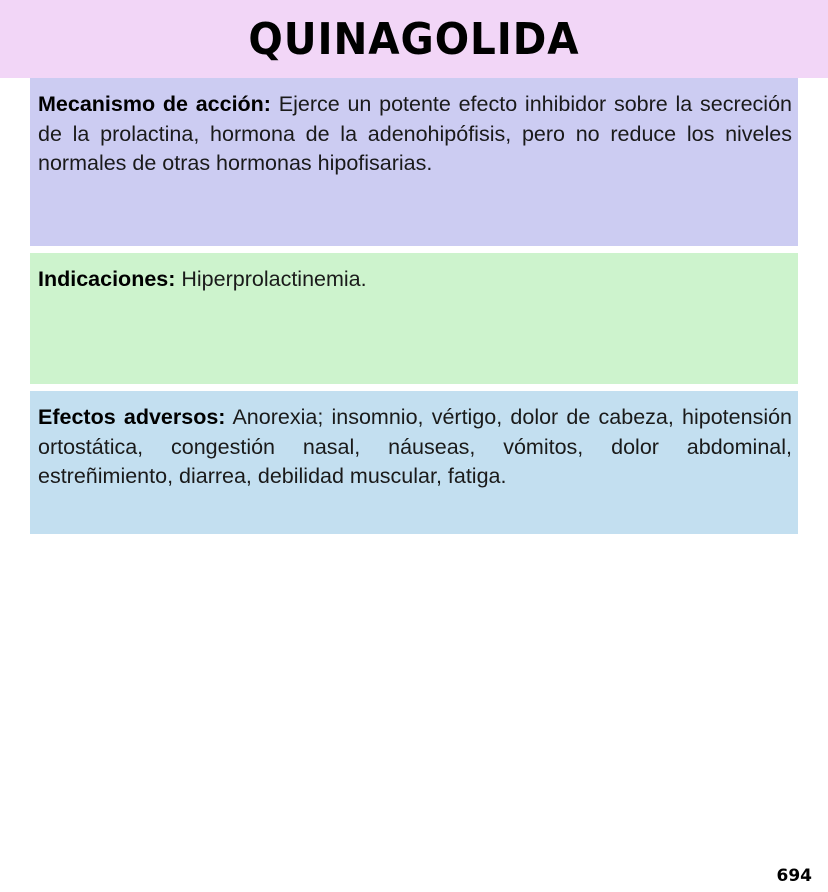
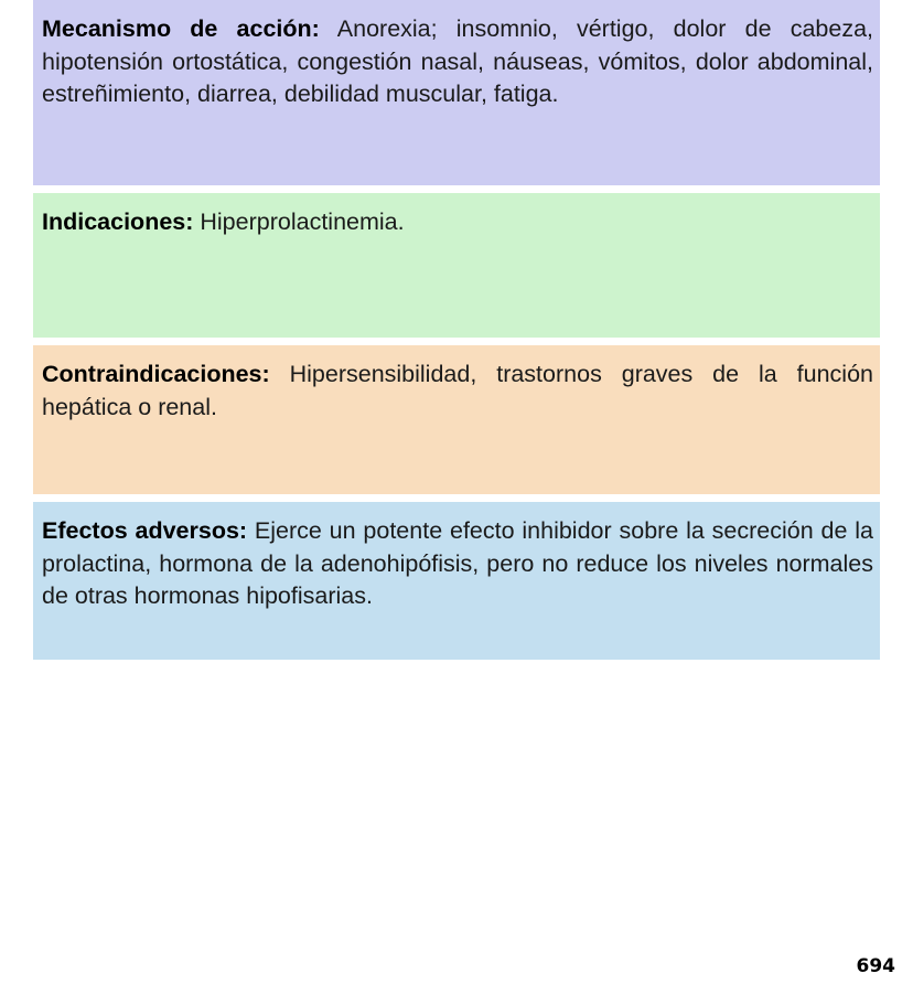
- QUINAGOLIDA
- Mecanismo de acción: Ejerce un potente efecto inhibidor sobre la secreción de la prolactina, hormona de la adenohipófisis, pero no reduce los niveles normales de otras hormonas hipofisarias.
+ Mecanismo de acción: Anorexia; insomnio, vértigo, dolor de cabeza, hipotensión ortostática, congestión nasal, náuseas, vómitos, dolor abdominal, estreñimiento, diarrea, debilidad muscular, fatiga.
  Indicaciones: Hiperprolactinemia.
+ Contraindicaciones: Hipersensibilidad, trastornos graves de la función hepática o renal.
- Efectos adversos: Anorexia; insomnio, vértigo, dolor de cabeza, hipotensión ortostática, congestión nasal, náuseas, vómitos, dolor abdominal, estreñimiento, diarrea, debilidad muscular, fatiga.
+ Efectos adversos: Ejerce un potente efecto inhibidor sobre la secreción de la prolactina, hormona de la adenohipófisis, pero no reduce los niveles normales de otras hormonas hipofisarias.
  694
